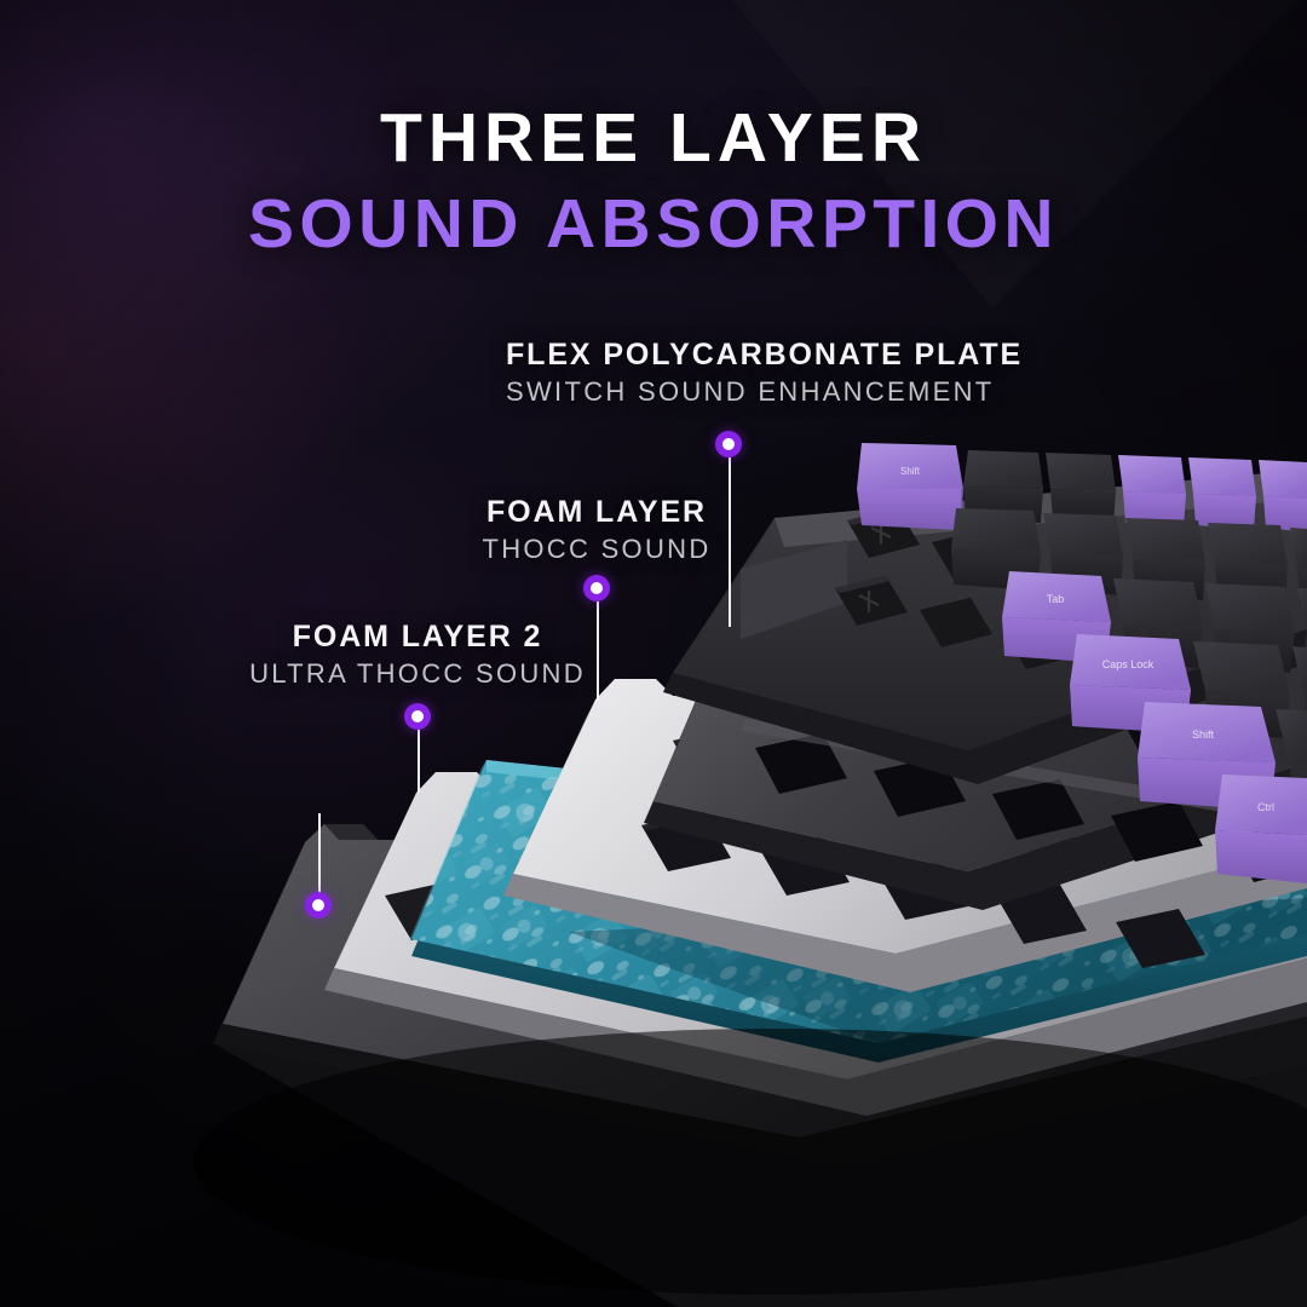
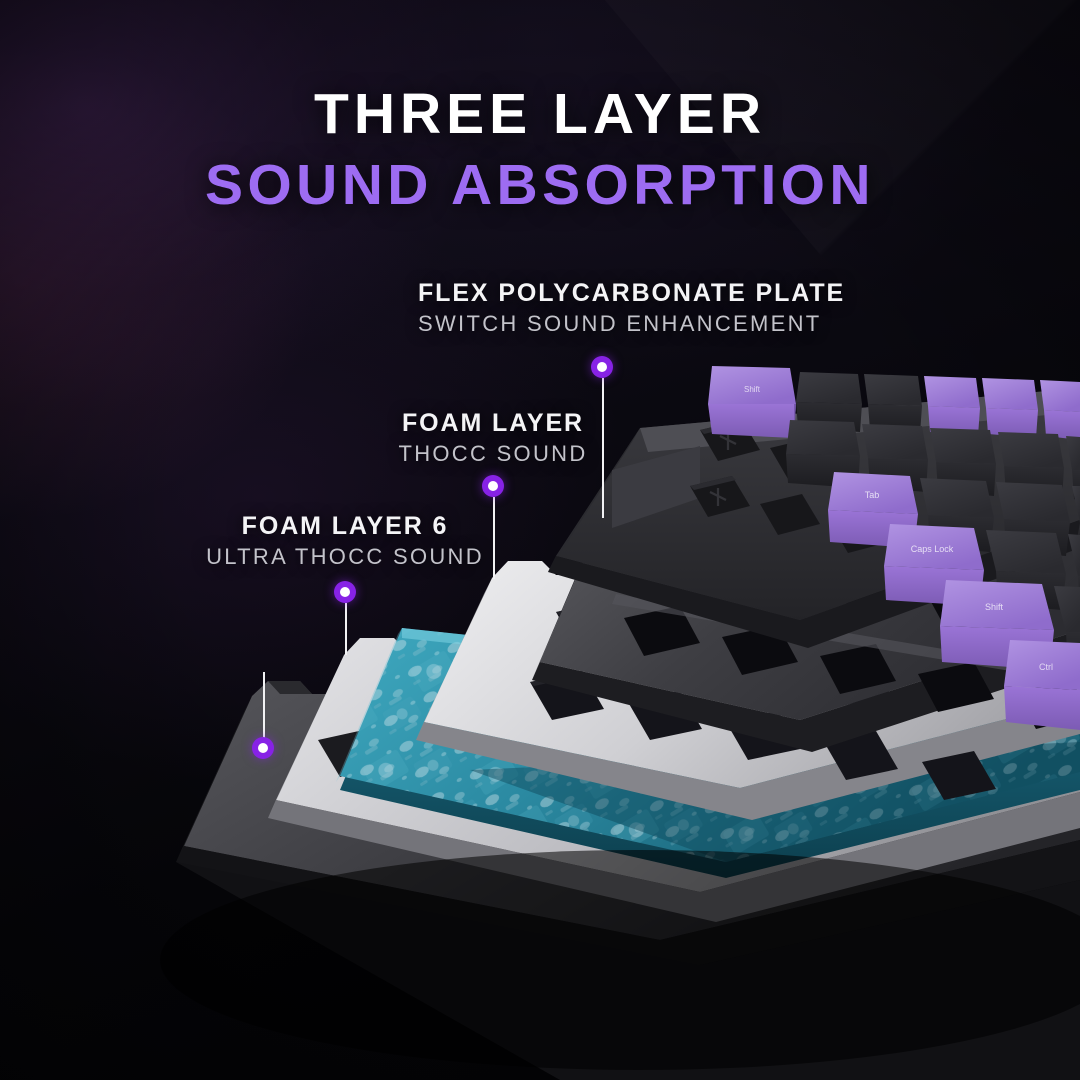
  Shift
  Tab
  Caps Lock
  Shift
  Ctrl
  THREE LAYER
  SOUND ABSORPTION
  FLEX POLYCARBONATE PLATE
  SWITCH SOUND ENHANCEMENT
  FOAM LAYER
  THOCC SOUND
- FOAM LAYER 2
+ FOAM LAYER 6
  ULTRA THOCC SOUND
